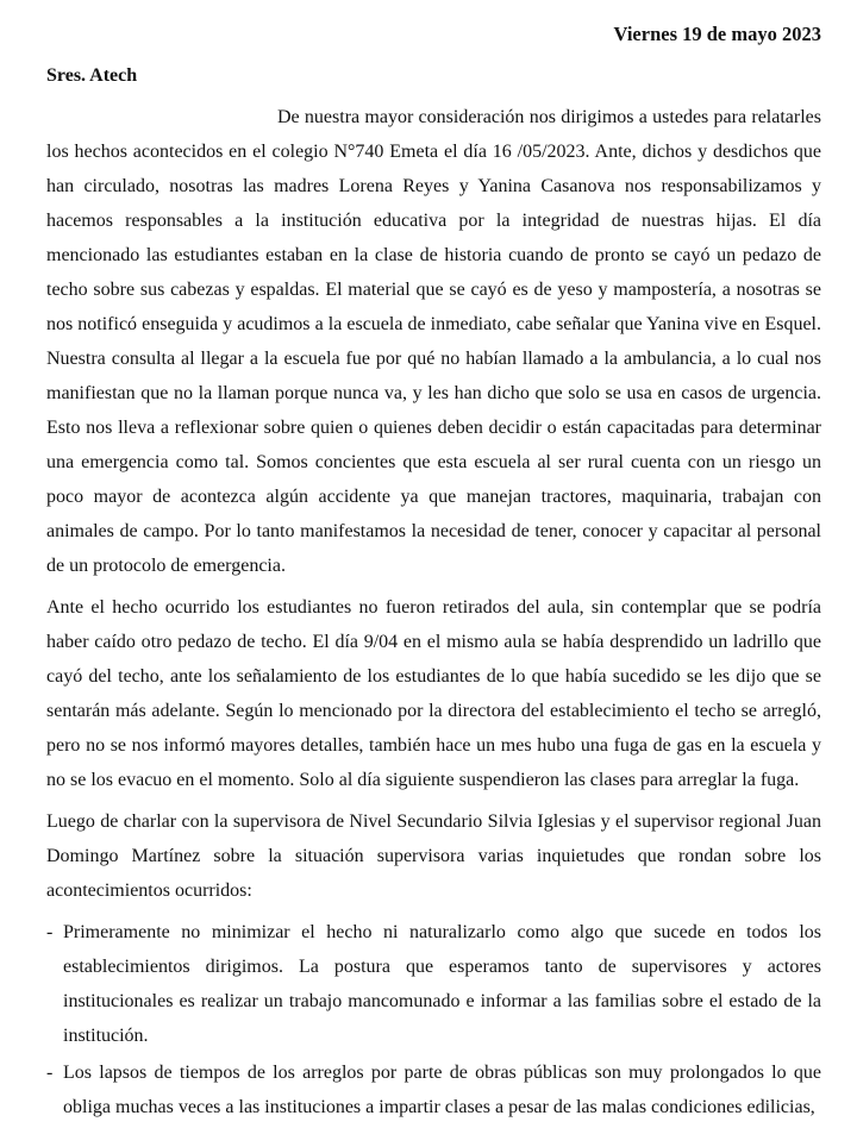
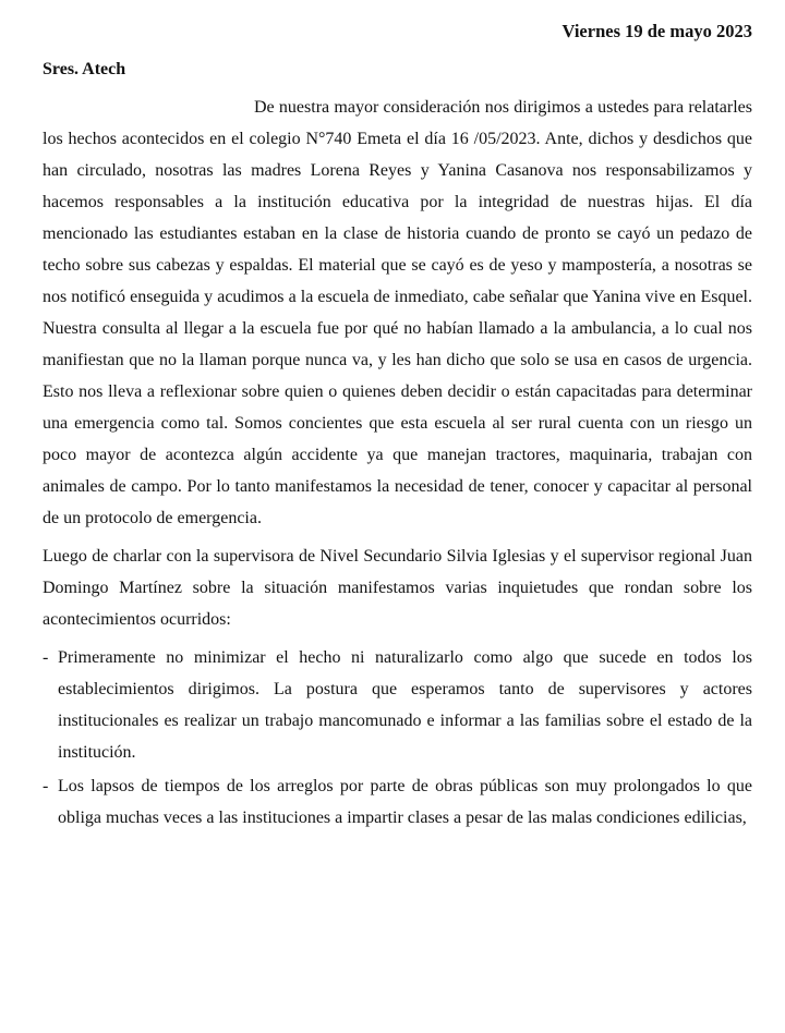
  Viernes 19 de mayo 2023
  Sres. Atech
  De nuestra mayor consideración nos dirigimos a ustedes para relatarles los hechos acontecidos en el colegio N°740 Emeta el día 16 /05/2023. Ante, dichos y desdichos que han circulado, nosotras las madres Lorena Reyes y Yanina Casanova nos responsabilizamos y hacemos responsables a la institución educativa por la integridad de nuestras hijas. El día mencionado las estudiantes estaban en la clase de historia cuando de pronto se cayó un pedazo de techo sobre sus cabezas y espaldas. El material que se cayó es de yeso y mampostería, a nosotras se nos notificó enseguida y acudimos a la escuela de inmediato, cabe señalar que Yanina vive en Esquel. Nuestra consulta al llegar a la escuela fue por qué no habían llamado a la ambulancia, a lo cual nos manifiestan que no la llaman porque nunca va, y les han dicho que solo se usa en casos de urgencia. Esto nos lleva a reflexionar sobre quien o quienes deben decidir o están capacitadas para determinar una emergencia como tal. Somos concientes que esta escuela al ser rural cuenta con un riesgo un poco mayor de acontezca algún accidente ya que manejan tractores, maquinaria, trabajan con animales de campo. Por lo tanto manifestamos la necesidad de tener, conocer y capacitar al personal de un protocolo de emergencia.
- Ante el hecho ocurrido los estudiantes no fueron retirados del aula, sin contemplar que se podría haber caído otro pedazo de techo. El día 9/04 en el mismo aula se había desprendido un ladrillo que cayó del techo, ante los señalamiento de los estudiantes de lo que había sucedido se les dijo que se sentarán más adelante. Según lo mencionado por la directora del establecimiento el techo se arregló, pero no se nos informó mayores detalles, también hace un mes hubo una fuga de gas en la escuela y no se los evacuo en el momento. Solo al día siguiente suspendieron las clases para arreglar la fuga.
- Luego de charlar con la supervisora de Nivel Secundario Silvia Iglesias y el supervisor regional Juan Domingo Martínez sobre la situación supervisora varias inquietudes que rondan sobre los acontecimientos ocurridos:
+ Luego de charlar con la supervisora de Nivel Secundario Silvia Iglesias y el supervisor regional Juan Domingo Martínez sobre la situación manifestamos varias inquietudes que rondan sobre los acontecimientos ocurridos:
  -
  Primeramente no minimizar el hecho ni naturalizarlo como algo que sucede en todos los establecimientos dirigimos. La postura que esperamos tanto de supervisores y actores institucionales es realizar un trabajo mancomunado e informar a las familias sobre el estado de la institución.
  -
  Los lapsos de tiempos de los arreglos por parte de obras públicas son muy prolongados lo que obliga muchas veces a las instituciones a impartir clases a pesar de las malas condiciones edilicias,
